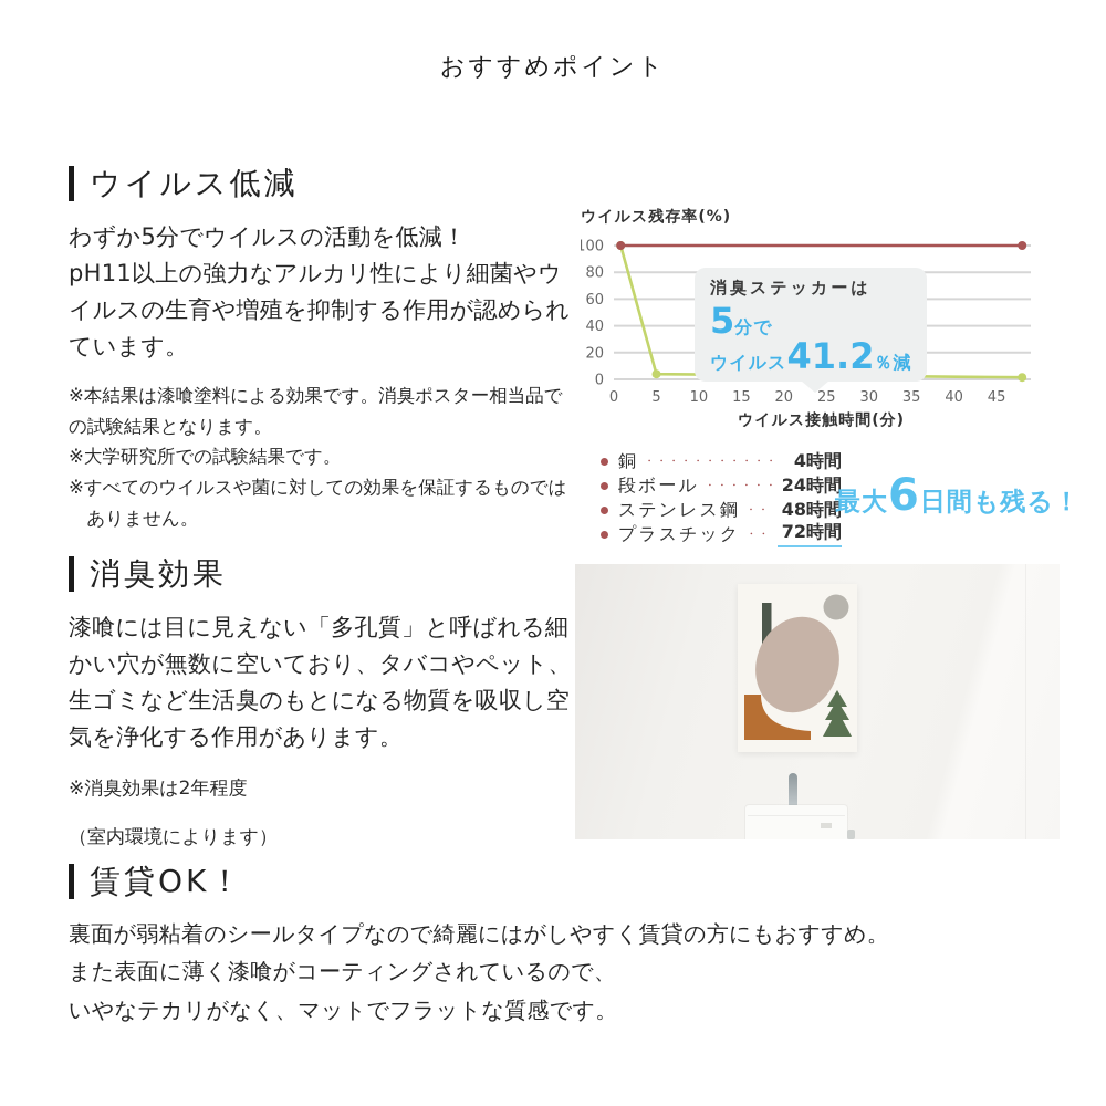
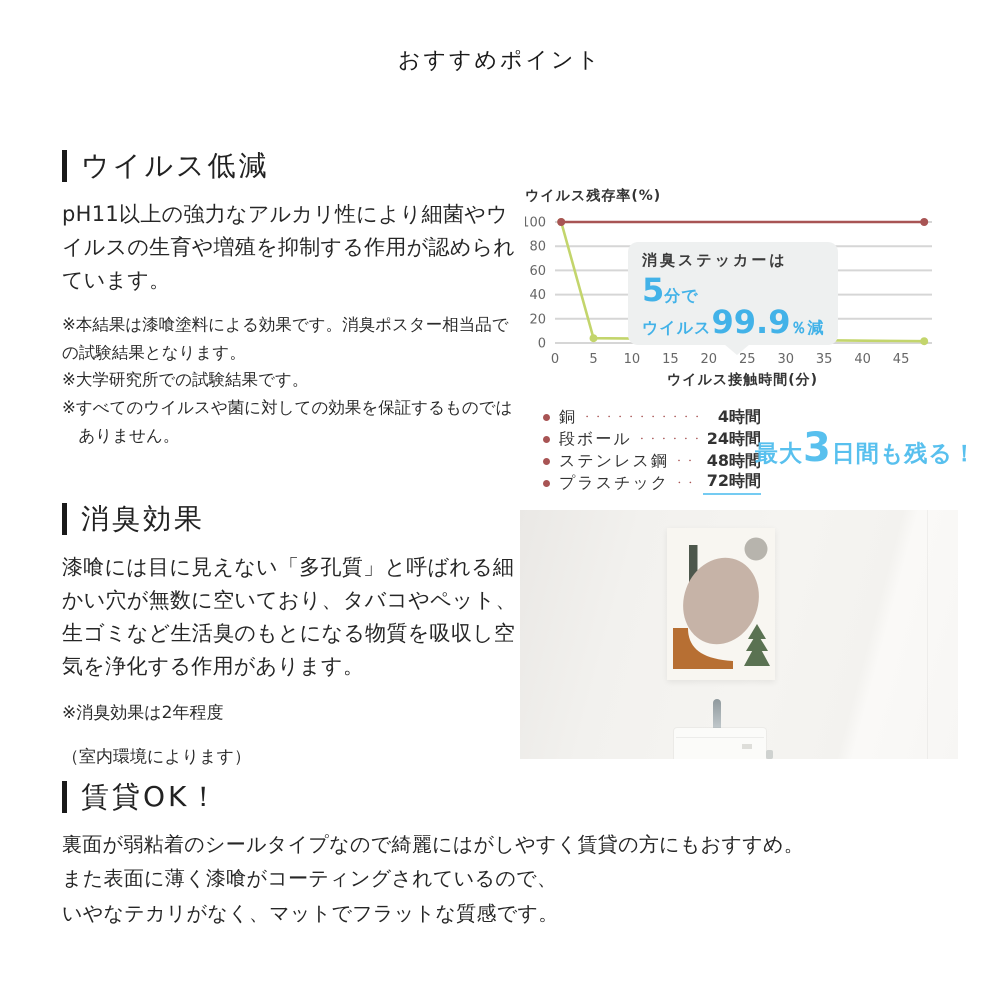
  おすすめポイント
  ウイルス低減
- わずか5分でウイルスの活動を低減！
  pH11以上の強力なアルカリ性により細菌やウイルスの生育や増殖を抑制する作用が認められています。
  ※本結果は漆喰塗料による効果です。消臭ポスター相当品での試験結果となります。
  ※大学研究所での試験結果です。
  ※すべてのウイルスや菌に対しての効果を保証するものではありません。
  ウイルス残存率(%)
  0
  20
  40
  60
  80
  100
  0
  5
  10
  15
  20
  25
  30
  35
  40
  45
  ウイルス接触時間(分)
  消臭ステッカーは
  5分で
- ウイルス41.2％減
+ ウイルス99.9％減
  銅
  ・・・・・・・・・・・
  4時間
  段ボール
  24時間
  ステンレス鋼
  48時間
  プラスチック
  72時間
- 最大6日間も残る！
+ 最大3日間も残る！
  消臭効果
  漆喰には目に見えない「多孔質」と呼ばれる細かい穴が無数に空いており、タバコやペット、生ゴミなど生活臭のもとになる物質を吸収し空気を浄化する作用があります。
  ※消臭効果は2年程度
  （室内環境によります）
  賃貸OK！
  裏面が弱粘着のシールタイプなので綺麗にはがしやすく賃貸の方にもおすすめ。
  また表面に薄く漆喰がコーティングされているので、
  いやなテカリがなく、マットでフラットな質感です。
